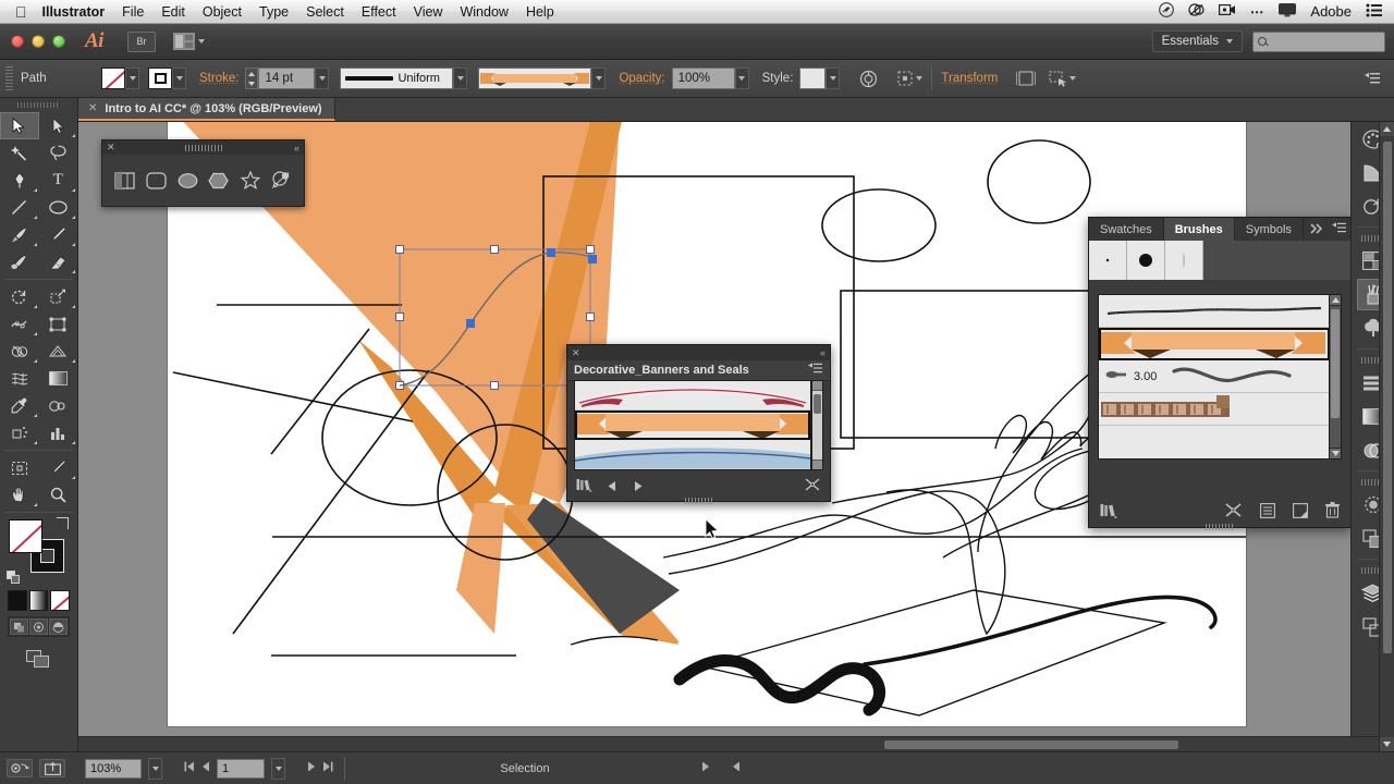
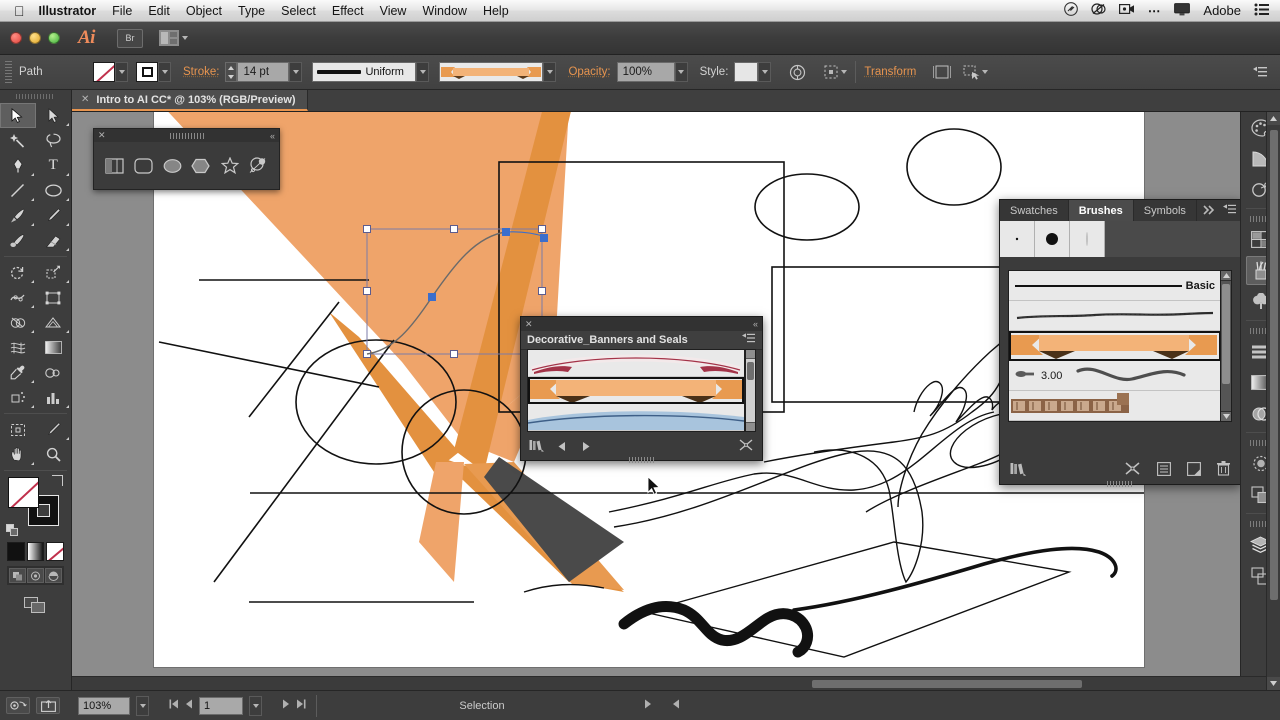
  
  Illustrator
  File
  Edit
  Object
  Type
  Select
  Effect
  View
  Window
  Help
  ⋯
  Adobe
  Ai
  Br
- Essentials
  Path
  Stroke:
  14 pt
  Uniform
  Opacity:
  100%
  Style:
  Transform
  ✕
  Intro to AI CC* @ 103% (RGB/Preview)
  T
  ✕
  «
  ✕
  «
  Decorative_Banners and Seals
  Swatches
  Brushes
  Symbols
+ Basic
  3.00
  103%
  1
  Selection
